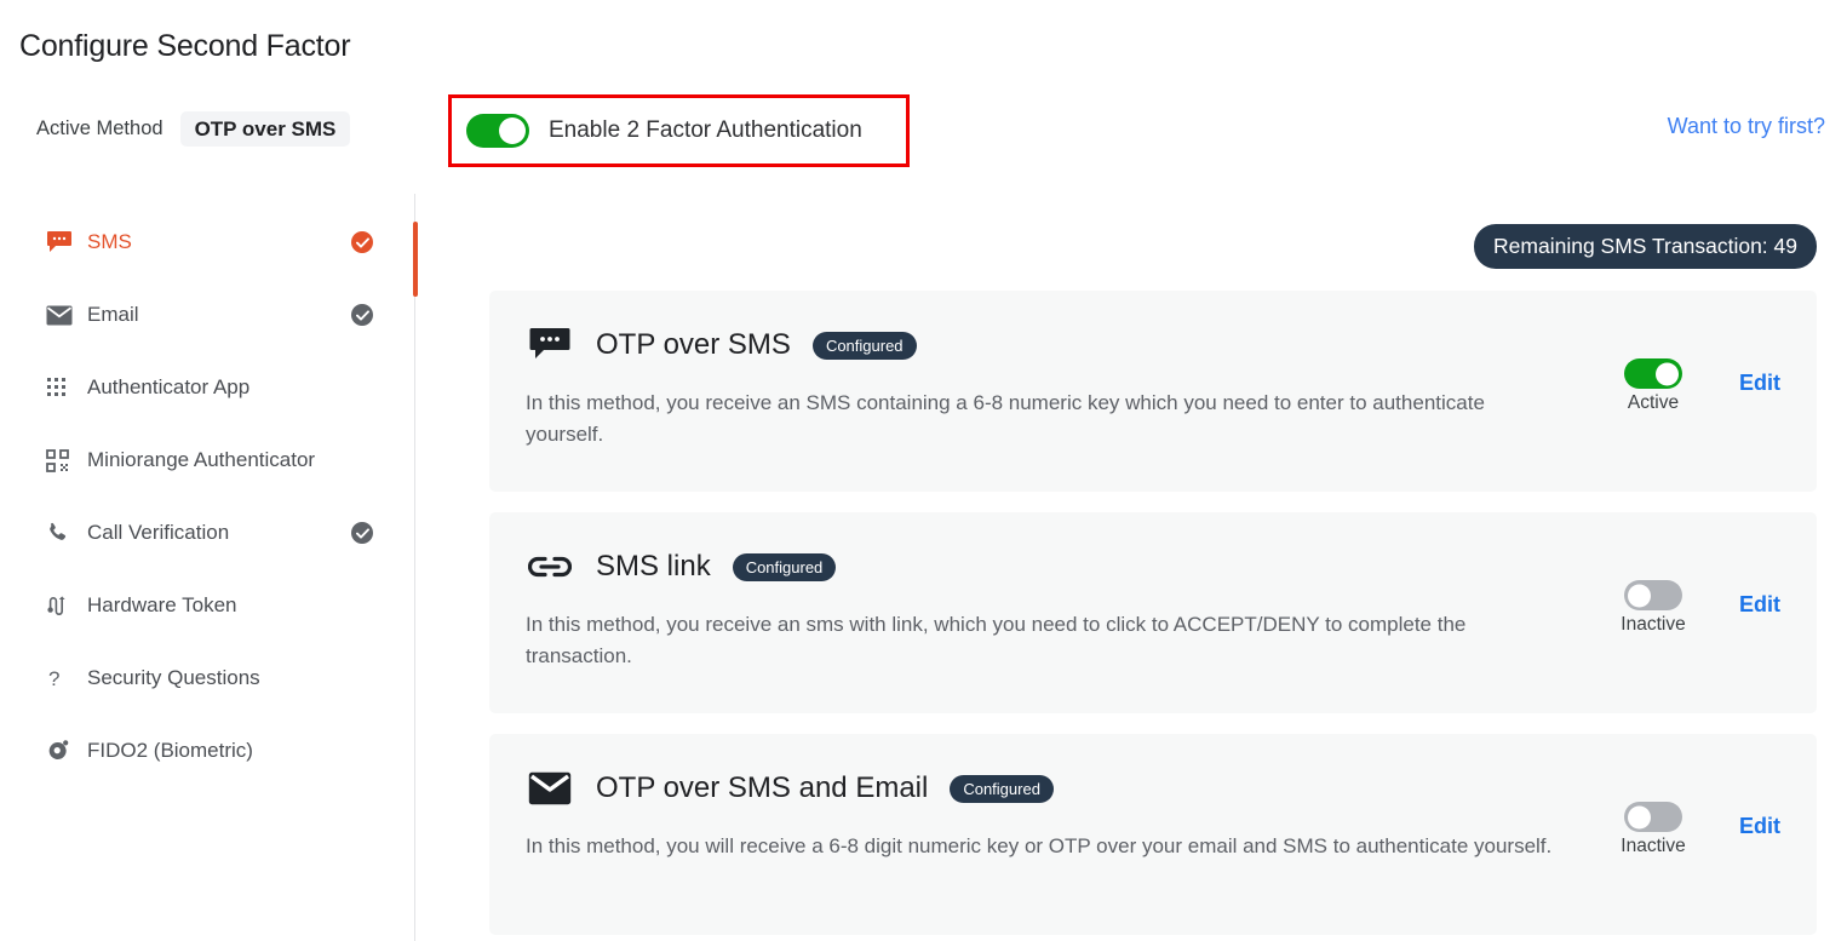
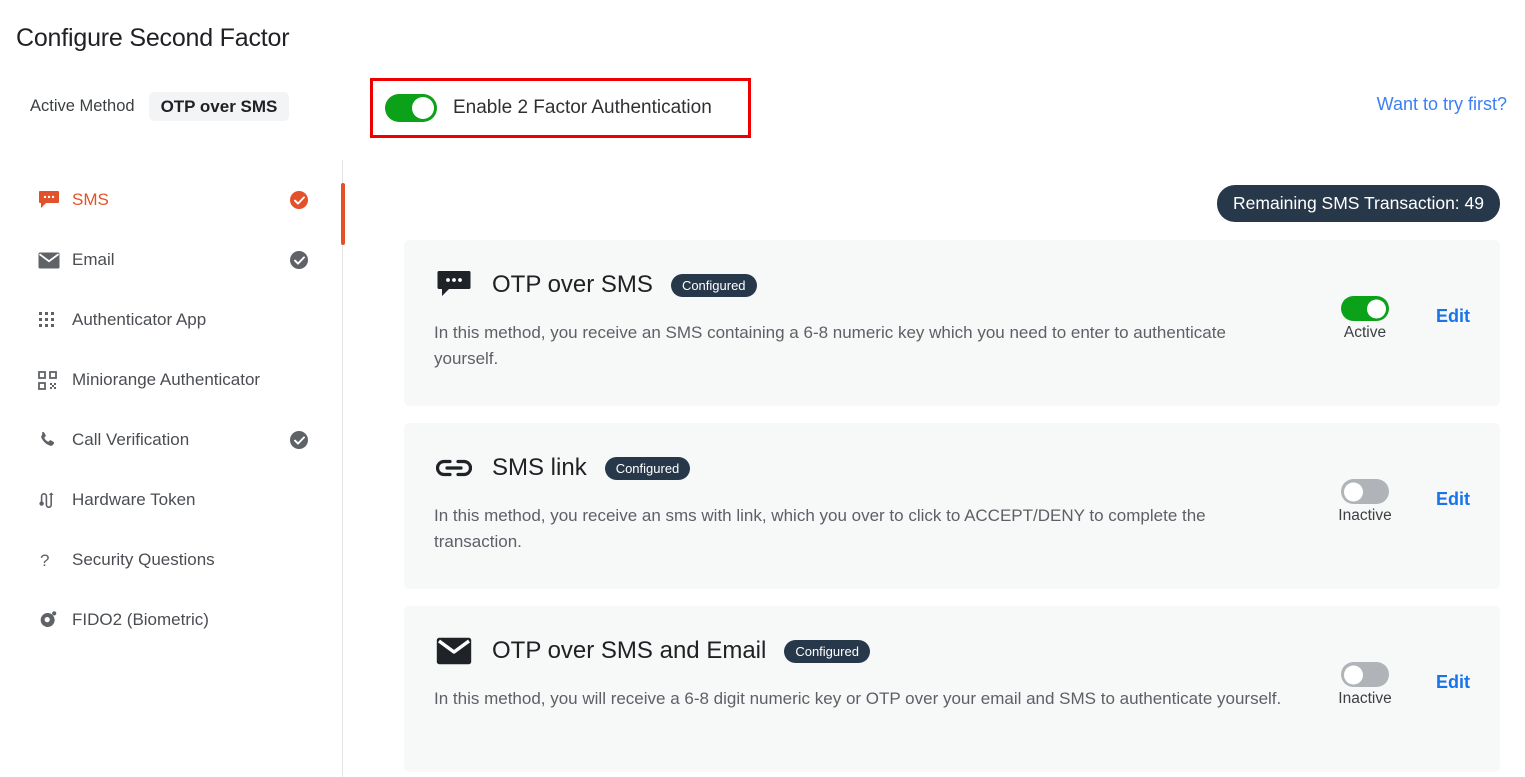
  Configure Second Factor
  Active Method
  OTP over SMS
  Enable 2 Factor Authentication
  Want to try first?
  SMS
  Email
  Authenticator App
  Miniorange Authenticator
  Call Verification
  Hardware Token
  ?
  Security Questions
  FIDO2 (Biometric)
  Remaining SMS Transaction: 49
  OTP over SMS
  Configured
  In this method, you receive an SMS containing a 6-8 numeric key which you need to enter to authenticate yourself.
  Active
  Edit
  SMS link
  Configured
- In this method, you receive an sms with link, which you need to click to ACCEPT/DENY to complete the transaction.
+ In this method, you receive an sms with link, which you over to click to ACCEPT/DENY to complete the transaction.
  Inactive
  Edit
  OTP over SMS and Email
  Configured
  In this method, you will receive a 6-8 digit numeric key or OTP over your email and SMS to authenticate yourself.
  Inactive
  Edit
